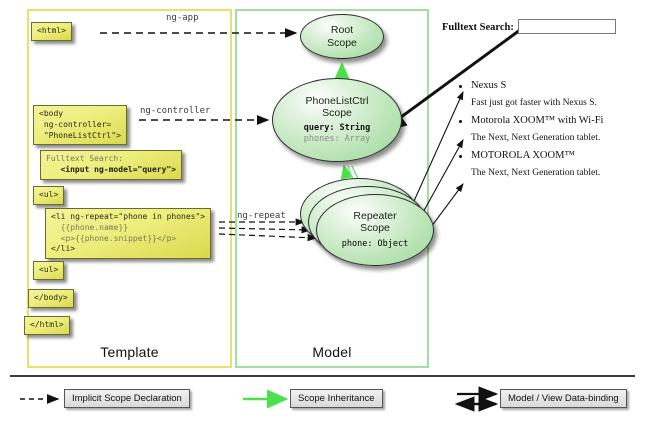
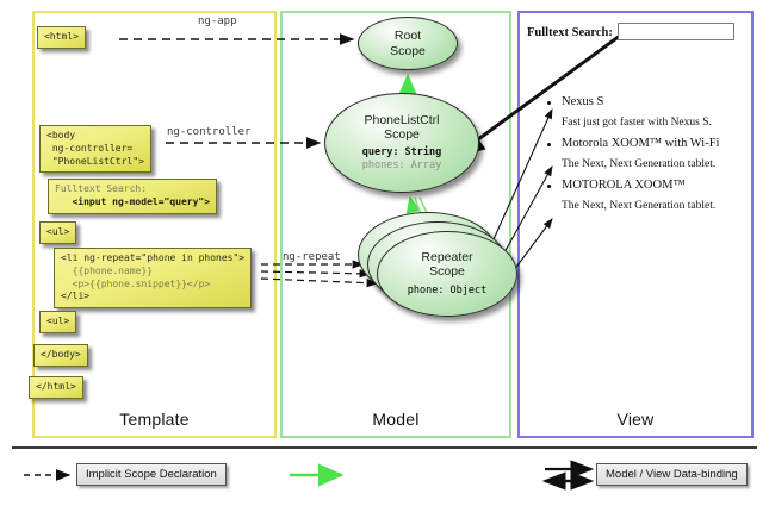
  Template
  Model
+ View
  <html>
  <body
  ng-controller=
  "PhoneListCtrl">
  Fulltext Search: <input ng-model="query">
  <ul>
  <li ng-repeat="phone in phones"> {{phone.name}} <p>{{phone.snippet}}</p> </li>
  <ul>
  </body>
  </html>
  ng-app
  ng-controller
  ng-repeat
  Root
  Scope
  PhoneListCtrl
  Scope
  query: String
  phones: Array
  Repeater
  Scope
  phone: Object
  Fulltext Search:
  Nexus S
  Fast just got faster with Nexus S.
  Motorola XOOM™ with Wi-Fi
  The Next, Next Generation tablet.
  MOTOROLA XOOM™
  The Next, Next Generation tablet.
  Implicit Scope Declaration
- Scope Inheritance
  Model / View Data-binding
